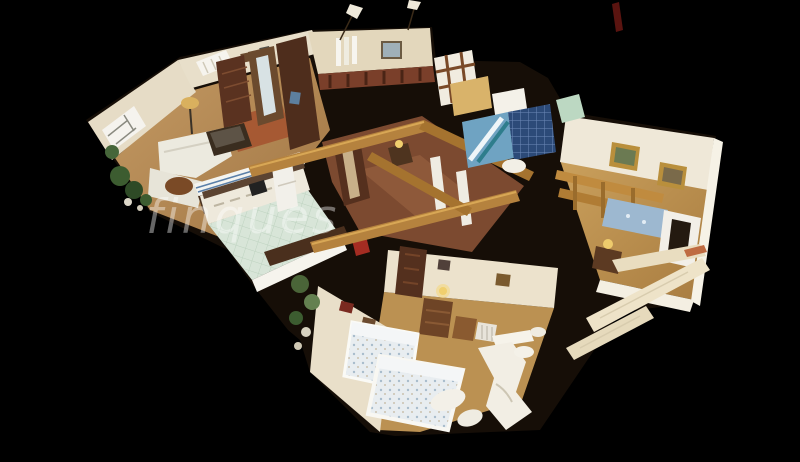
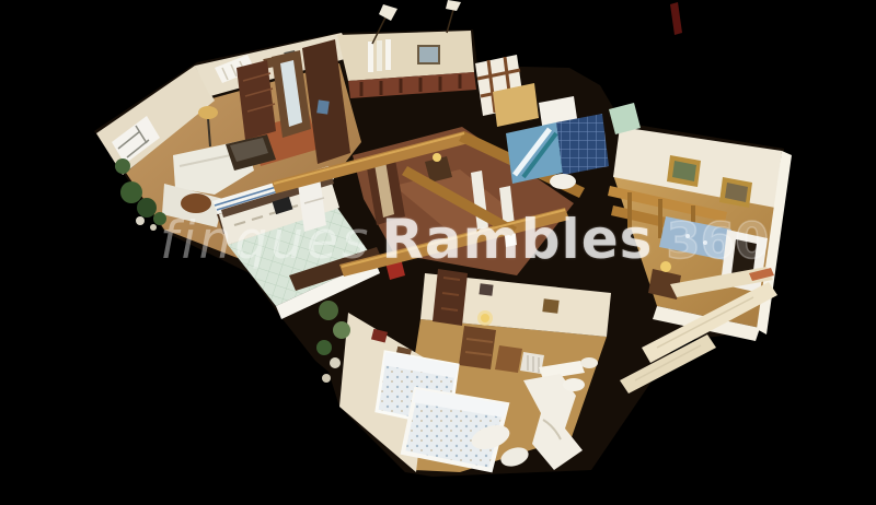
  finques
+ Rambles
+ 360
